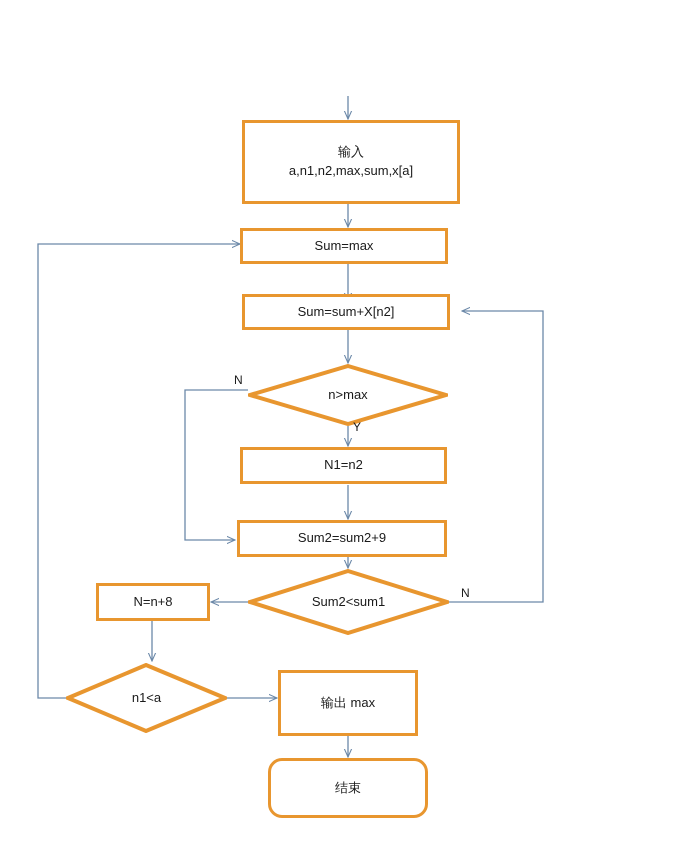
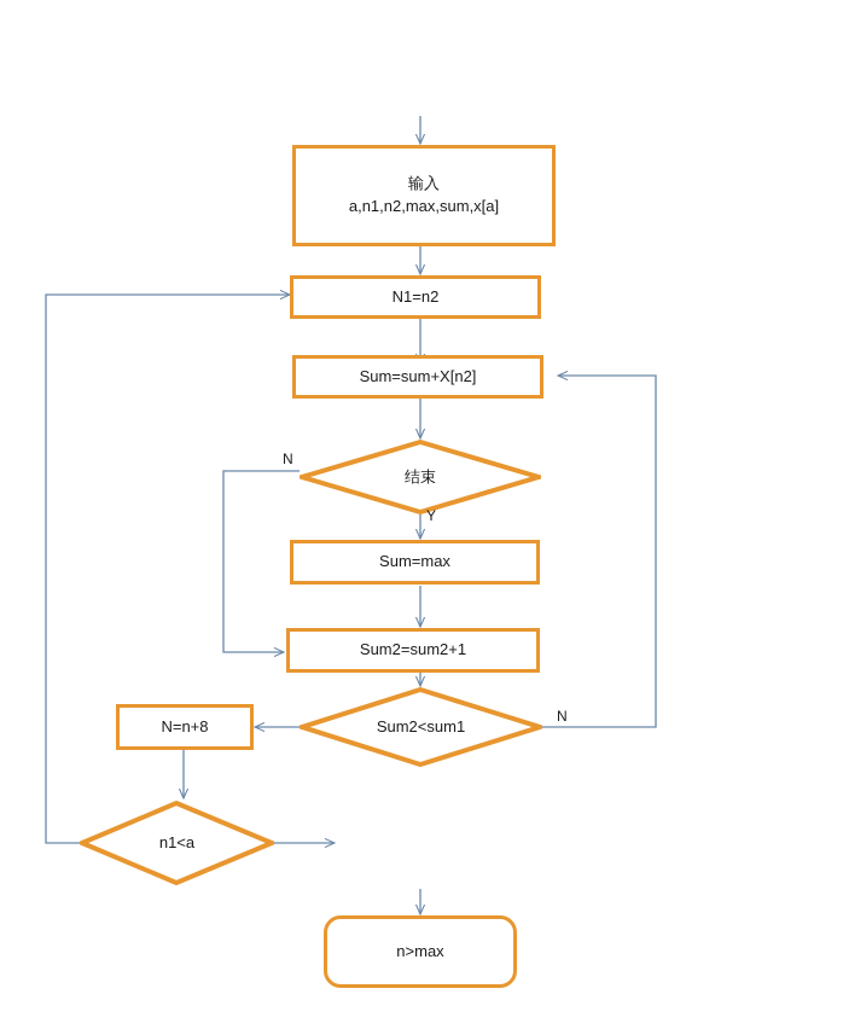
  输入
  a,n1,n2,max,sum,x[a]
- Sum=max
+ N1=n2
  Sum=sum+X[n2]
- n>max
+ 结束
- N1=n2
+ Sum=max
- Sum2=sum2+9
+ Sum2=sum2+1
  Sum2<sum1
  N=n+8
  n1<a
- 输出 max
- 结束
+ n>max
  N
  Y
  N
